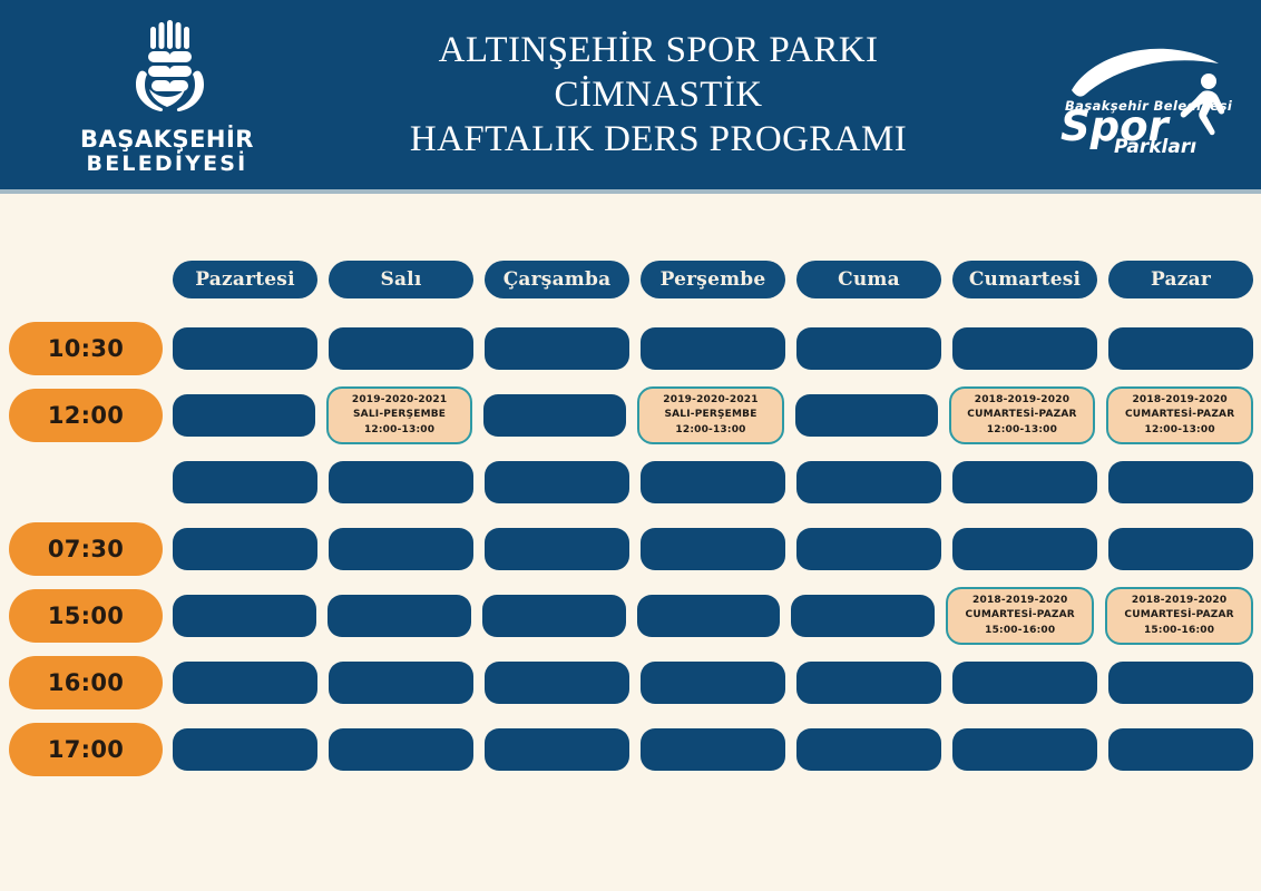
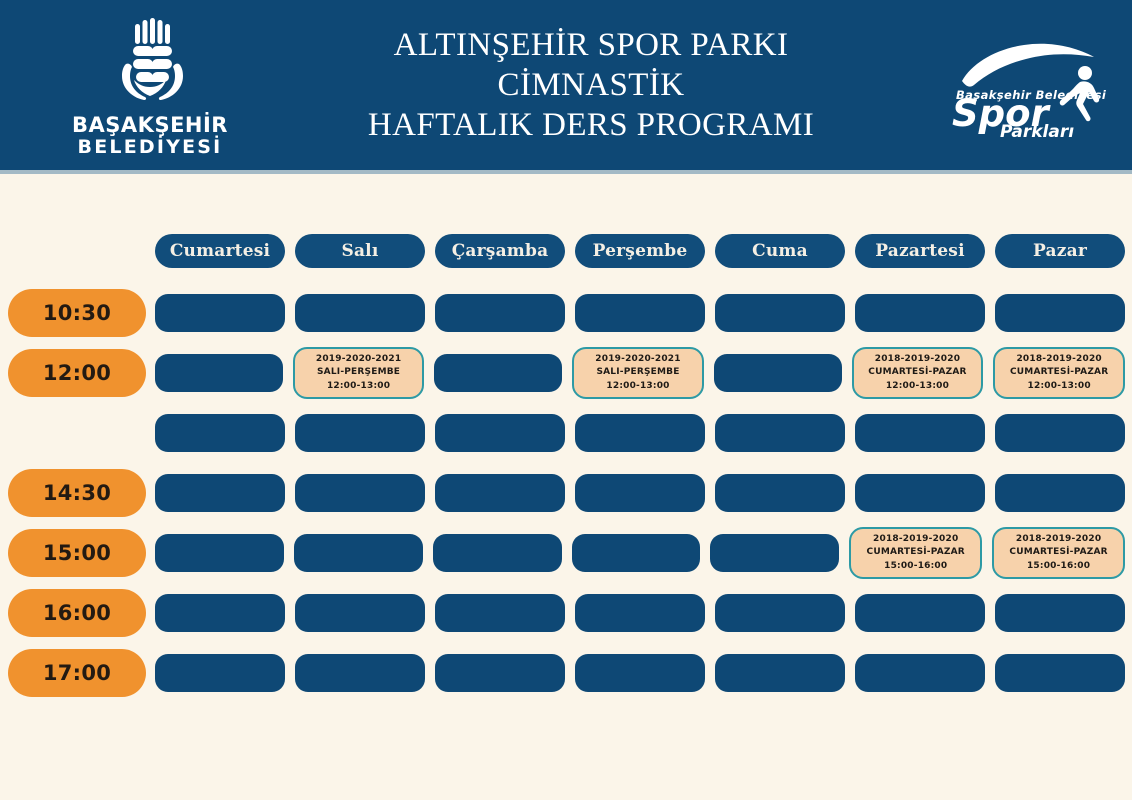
  BAŞAKŞEHİR
  BELEDİYESİ
  ALTINŞEHİR SPOR PARKI
  CİMNASTİK
  HAFTALIK DERS PROGRAMI
  Başakşehir Belediyesi
  Spor
  Parkları
- Pazartesi
+ Cumartesi
  Salı
  Çarşamba
  Perşembe
  Cuma
- Cumartesi
+ Pazartesi
  Pazar
  10:30
  12:00
  2019-2020-2021
  SALI-PERŞEMBE
  12:00-13:00
  2019-2020-2021
  SALI-PERŞEMBE
  12:00-13:00
  2018-2019-2020
  CUMARTESİ-PAZAR
  12:00-13:00
  2018-2019-2020
  CUMARTESİ-PAZAR
  12:00-13:00
- 07:30
+ 14:30
  15:00
  2018-2019-2020
  CUMARTESİ-PAZAR
  15:00-16:00
  2018-2019-2020
  CUMARTESİ-PAZAR
  15:00-16:00
  16:00
  17:00
